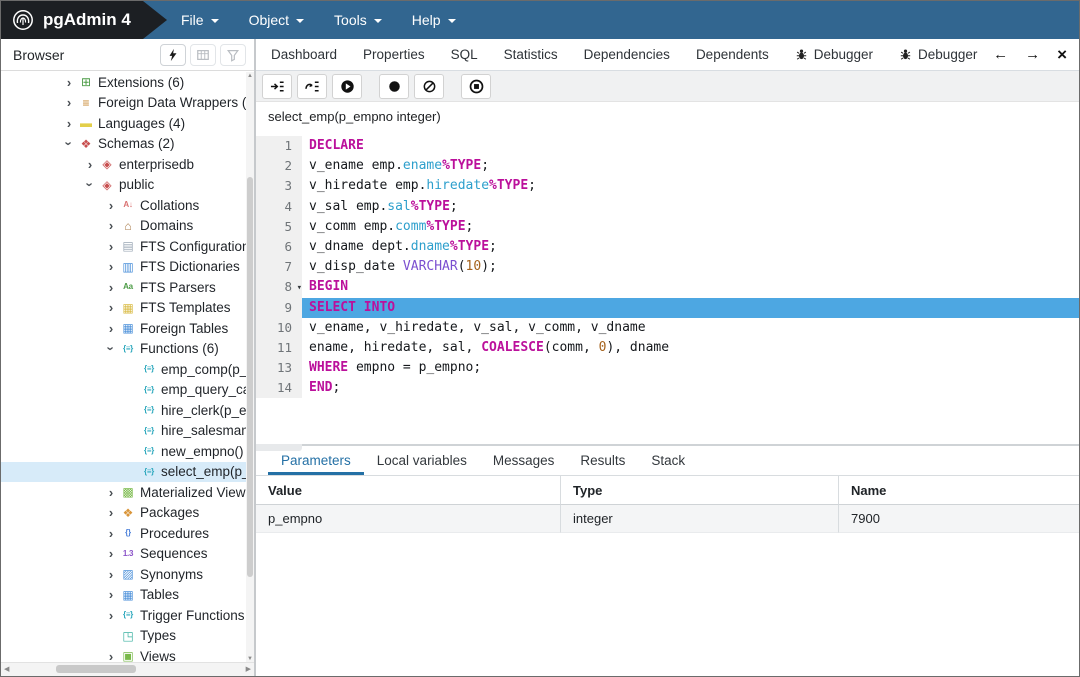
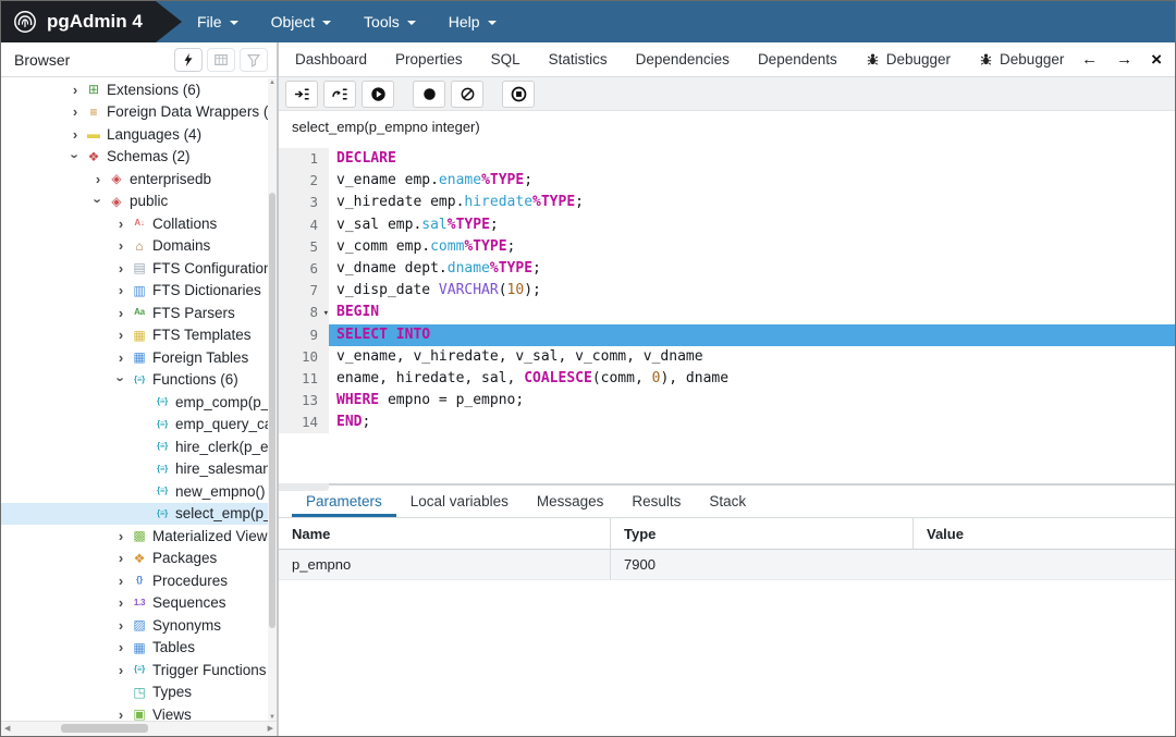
  pgAdmin 4
  File
  Object
  Tools
  Help
  Browser
  ›
  ⊞
  Extensions (6)
  ›
  ≡
  Foreign Data Wrappers (
  ›
  ▬
  Languages (4)
  ❖
  Schemas (2)
  ›
  ◈
  enterprisedb
  ◈
  public
  ›
  A↓
  Collations
  ›
  ⌂
  Domains
  ›
  ▤
  FTS Configuratio
  ›
  ▥
  FTS Dictionaries
  ›
  Aa
  FTS Parsers
  ›
  ▦
  FTS Templates
  ›
  ▦
  Foreign Tables
  {≡}
  Functions (6)
  {≡}
  emp_comp(p_
  {≡}
  emp_query_c
  {≡}
  hire_clerk(p_e
  {≡}
  hire_salesma
  {≡}
  new_empno()
  {≡}
  select_emp(p
  ›
  ▩
  Materialized View
  ›
  ❖
  Packages
  ›
  {}
  Procedures
  ›
  1.3
  Sequences
  ›
  ▨
  Synonyms
  ›
  ▦
  Tables
  ›
  {≡}
  Trigger Functions
  ◳
  Types
  ›
  ▣
  Views
  Dashboard
  Properties
  SQL
  Statistics
  Dependencies
  Dependents
  Debugger
  Debugger
  ←
  →
  ×
  select_emp(p_empno integer)
  1
  DECLARE
  2
  v_ename emp.ename%TYPE;
  3
  v_hiredate emp.hiredate%TYPE;
  4
  v_sal emp.sal%TYPE;
  5
  v_comm emp.comm%TYPE;
  6
  v_dname dept.dname%TYPE;
  7
  v_disp_date VARCHAR(10);
  8
  ▾
  BEGIN
  9
  SELECT INTO
  10
  v_ename, v_hiredate, v_sal, v_comm, v_dname
  11
  ename, hiredate, sal, COALESCE(comm, 0), dname
  13
  WHERE empno = p_empno;
  14
  END;
  Parameters
  Local variables
  Messages
  Results
  Stack
- Value
+ Name
  Type
- Name
+ Value
  p_empno
- integer
  7900
